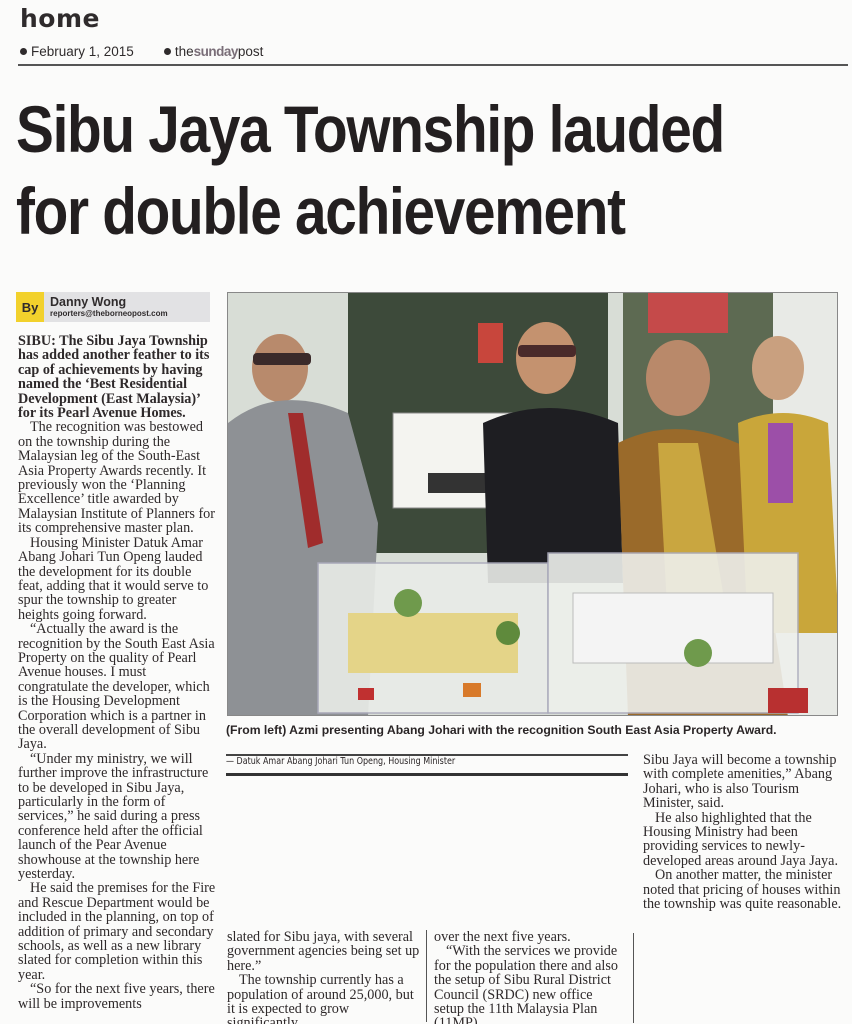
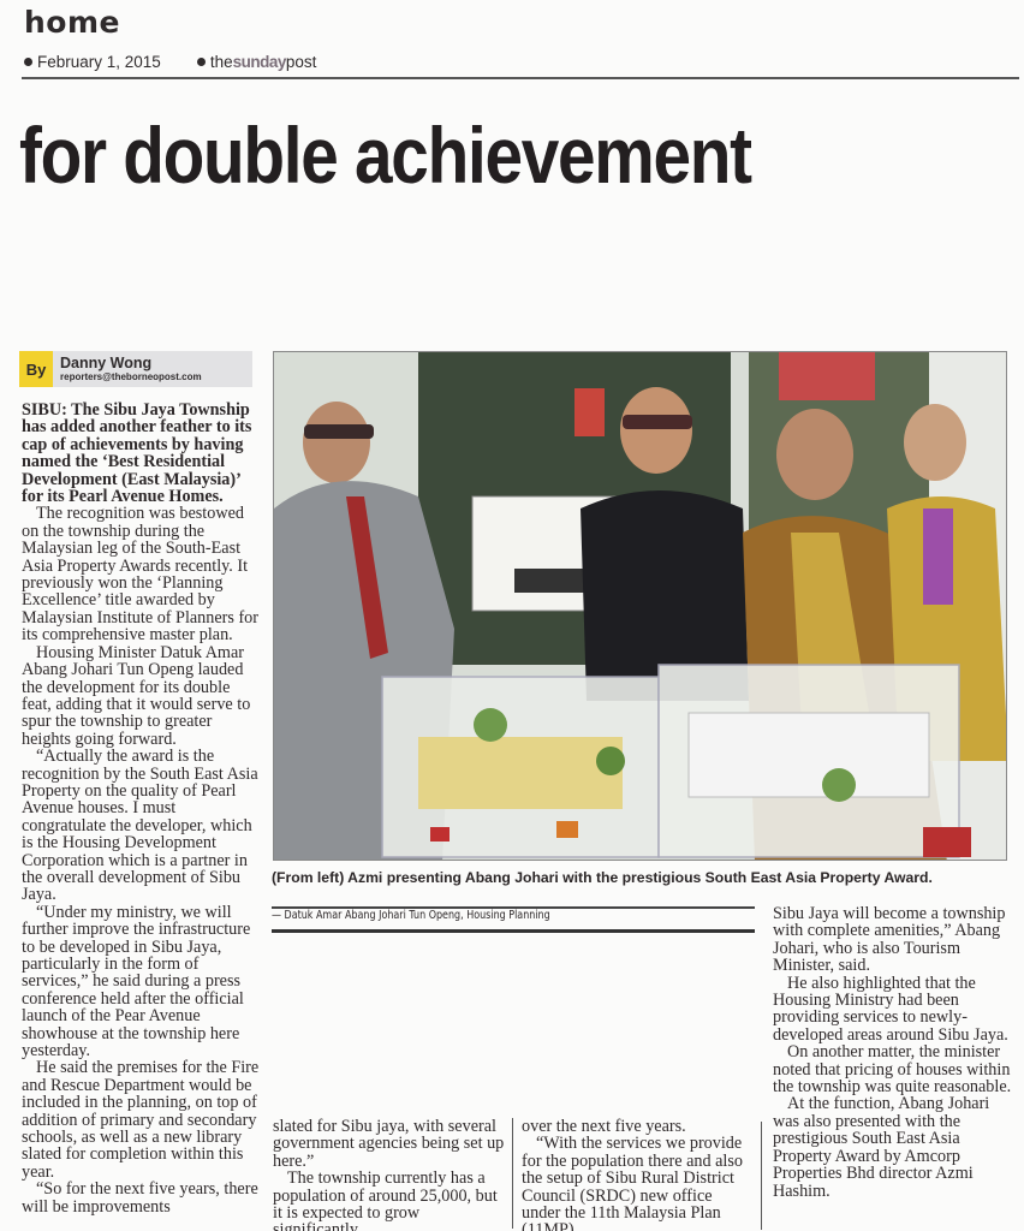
  home
  February 1, 2015
  thesundaypost
- Sibu Jaya Township lauded
  for double achievement
  By
  Danny Wong
  reporters@theborneopost.com
  SIBU: The Sibu Jaya Township has added another feather to its cap of achievements by having named the ‘Best Residential Development (East Malaysia)’ for its Pearl Avenue Homes.
  The recognition was bestowed on the township during the Malaysian leg of the South-East Asia Property Awards recently. It previously won the ‘Planning Excellence’ title awarded by Malaysian Institute of Planners for its comprehensive master plan.
  Housing Minister Datuk Amar Abang Johari Tun Openg lauded the development for its double feat, adding that it would serve to spur the township to greater heights going forward.
  “Actually the award is the recognition by the South East Asia Property on the quality of Pearl Avenue houses. I must congratulate the developer, which is the Housing Development Corporation which is a partner in the overall development of Sibu Jaya.
  “Under my ministry, we will further improve the infrastructure to be developed in Sibu Jaya, particularly in the form of services,” he said during a press conference held after the official launch of the Pear Avenue showhouse at the township here yesterday.
  He said the premises for the Fire and Rescue Department would be included in the planning, on top of addition of primary and secondary schools, as well as a new library slated for completion within this year.
  “So for the next five years, there will be improvements
- (From left) Azmi presenting Abang Johari with the recognition South East Asia Property Award.
+ (From left) Azmi presenting Abang Johari with the prestigious South East Asia Property Award.
- — Datuk Amar Abang Johari Tun Openg, Housing Minister
+ — Datuk Amar Abang Johari Tun Openg, Housing Planning
  slated for Sibu jaya, with several government agencies being set up here.”
  The township currently has a population of around 25,000, but it is expected to grow significantly
  over the next five years.
- “With the services we provide for the population there and also the setup of Sibu Rural District Council (SRDC) new office setup the 11th Malaysia Plan (11MP),
+ “With the services we provide for the population there and also the setup of Sibu Rural District Council (SRDC) new office under the 11th Malaysia Plan (11MP),
  Sibu Jaya will become a township with complete amenities,” Abang Johari, who is also Tourism Minister, said.
- He also highlighted that the Housing Ministry had been providing services to newly-developed areas around Jaya Jaya.
+ He also highlighted that the Housing Ministry had been providing services to newly-developed areas around Sibu Jaya.
  On another matter, the minister noted that pricing of houses within the township was quite reasonable.
+ At the function, Abang Johari was also presented with the prestigious South East Asia Property Award by Amcorp Properties Bhd director Azmi Hashim.
